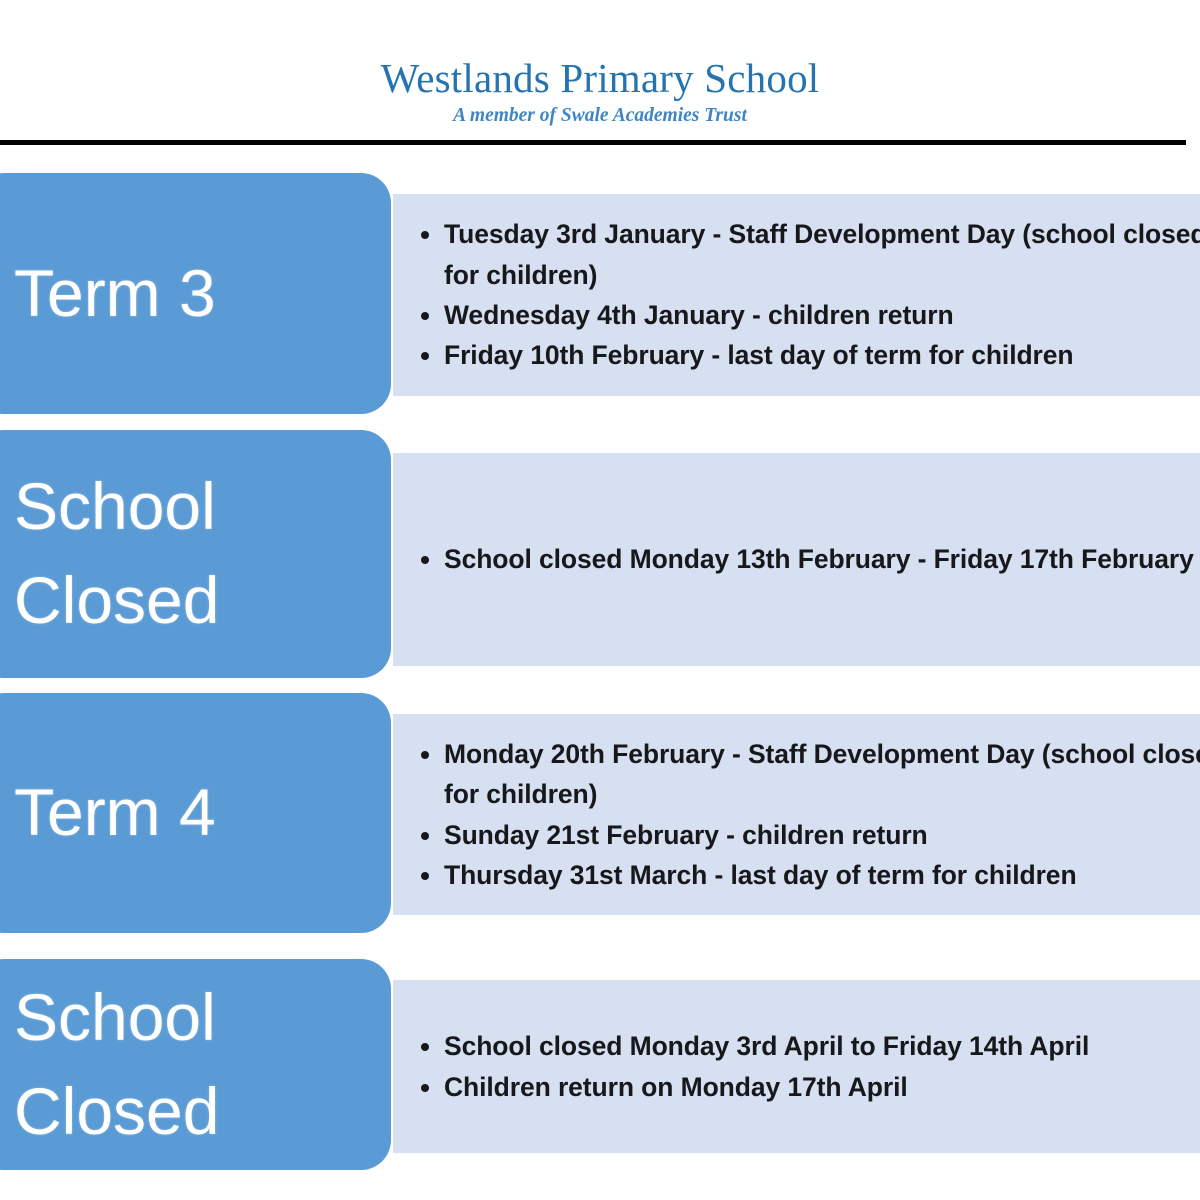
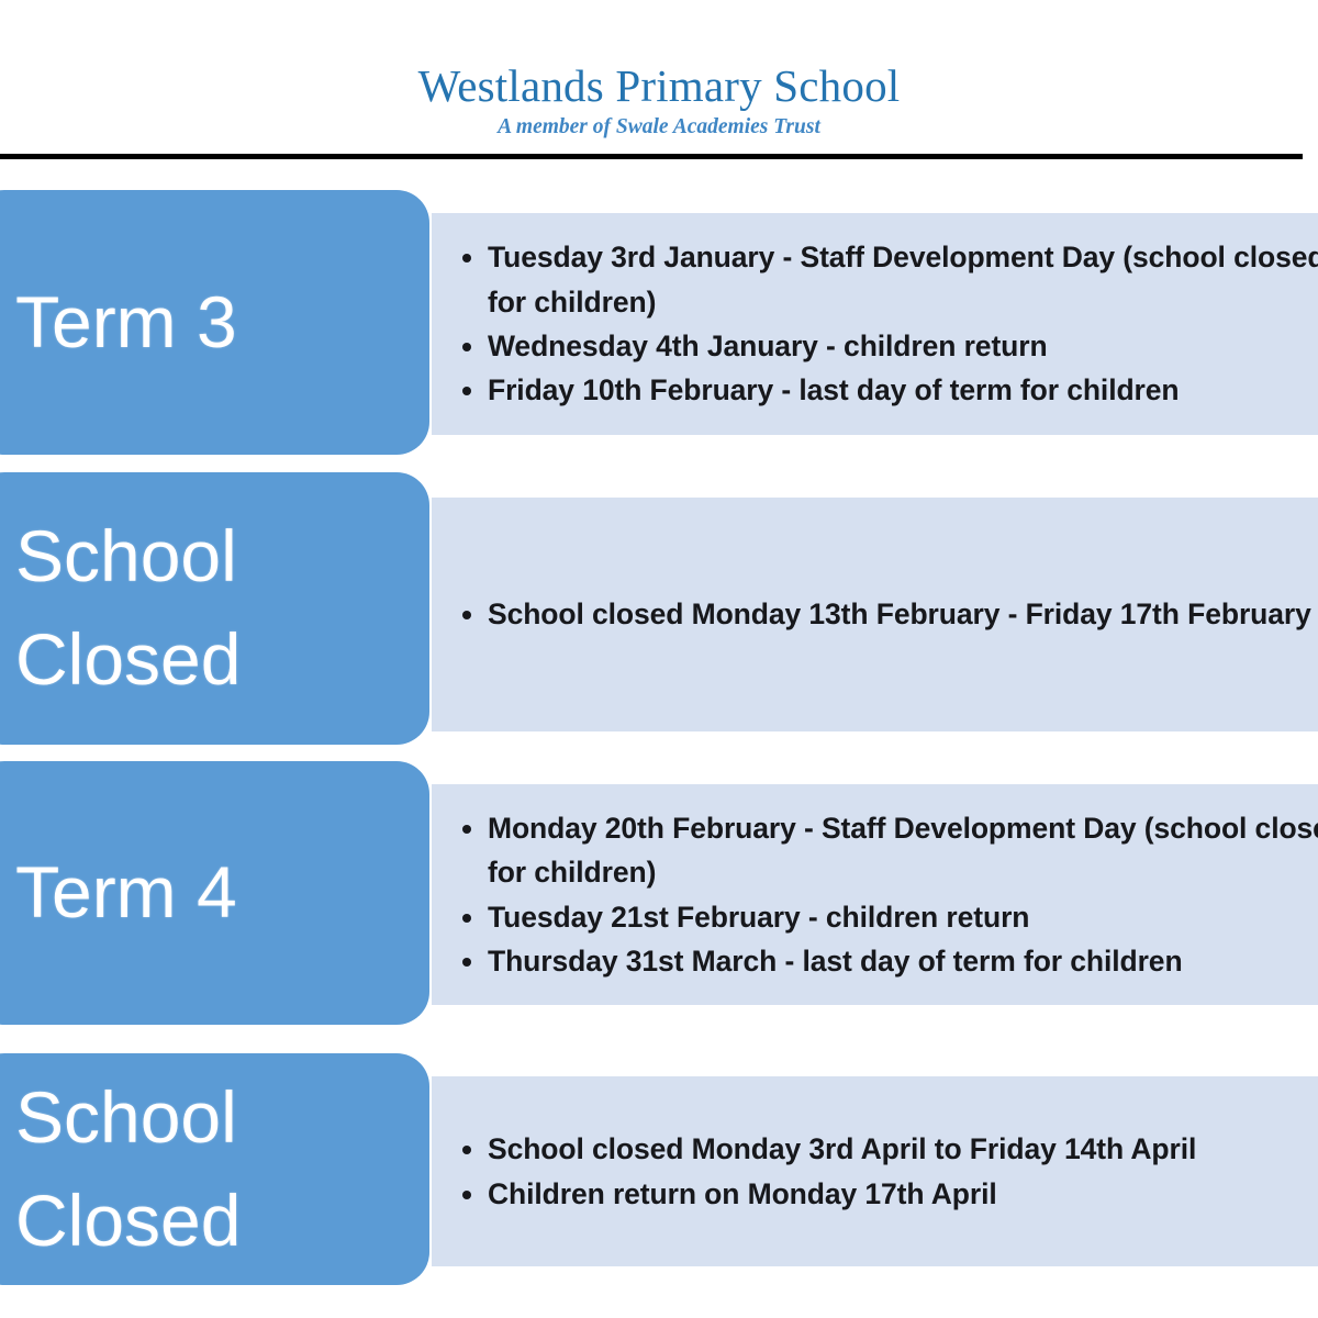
  Westlands Primary School
  A member of Swale Academies Trust
  Term 3
  Tuesday 3rd January - Staff Development Day (school closed for children)
  Wednesday 4th January - children return
  Friday 10th February - last day of term for children
  School
  Closed
  School closed Monday 13th February - Friday 17th February
  Term 4
  Monday 20th February - Staff Development Day (school clos for children)
- Sunday 21st February - children return
+ Tuesday 21st February - children return
  Thursday 31st March - last day of term for children
  School
  Closed
  School closed Monday 3rd April to Friday 14th April
  Children return on Monday 17th April
